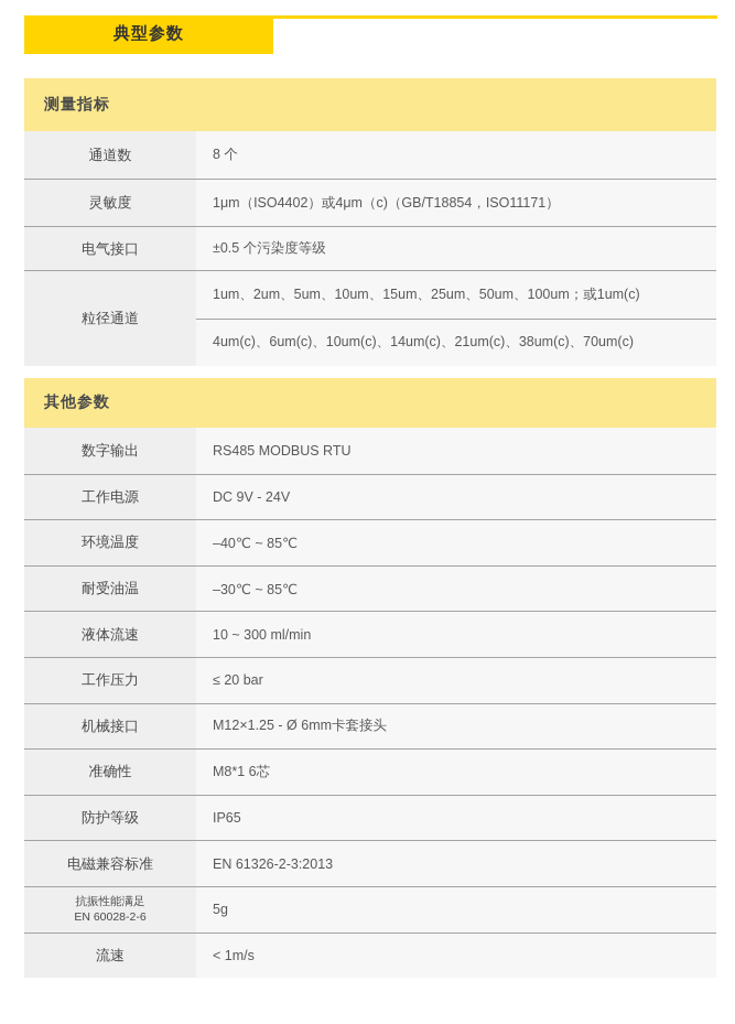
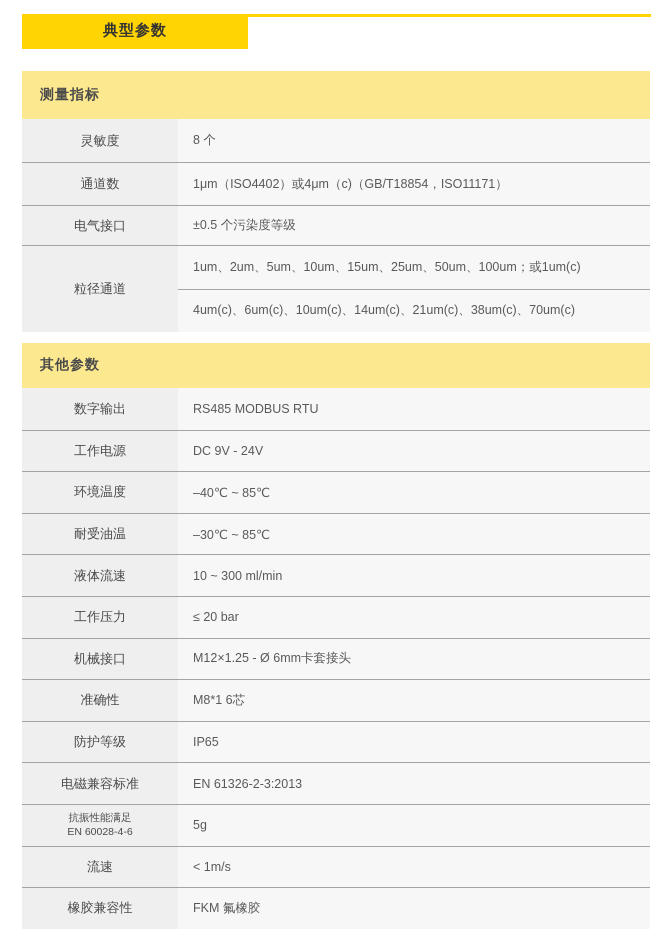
  典型参数
  测量指标
- 通道数
+ 灵敏度
  8 个
- 灵敏度
+ 通道数
  1μm（ISO4402）或4μm（c)（GB/T18854，ISO11171）
  电气接口
  ±0.5 个污染度等级
  粒径通道
  1um、2um、5um、10um、15um、25um、50um、100um；或1um(c)
  4um(c)、6um(c)、10um(c)、14um(c)、21um(c)、38um(c)、70um(c)
  其他参数
  数字输出
  RS485 MODBUS RTU
  工作电源
  DC 9V - 24V
  环境温度
  –40℃ ~ 85℃
  耐受油温
  –30℃ ~ 85℃
  液体流速
  10 ~ 300 ml/min
  工作压力
  ≤ 20 bar
  机械接口
  M12×1.25 - Ø 6mm卡套接头
  准确性
  M8*1 6芯
  防护等级
  IP65
  电磁兼容标准
  EN 61326-2-3:2013
  抗振性能满足
- EN 60028-2-6
+ EN 60028-4-6
  5g
  流速
  < 1m/s
+ 橡胶兼容性
+ FKM 氟橡胶
